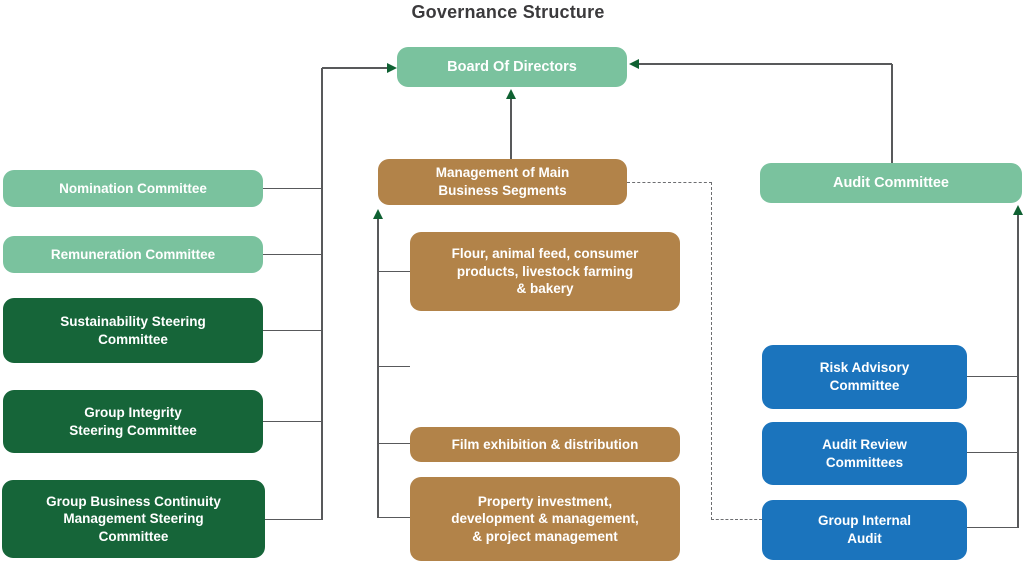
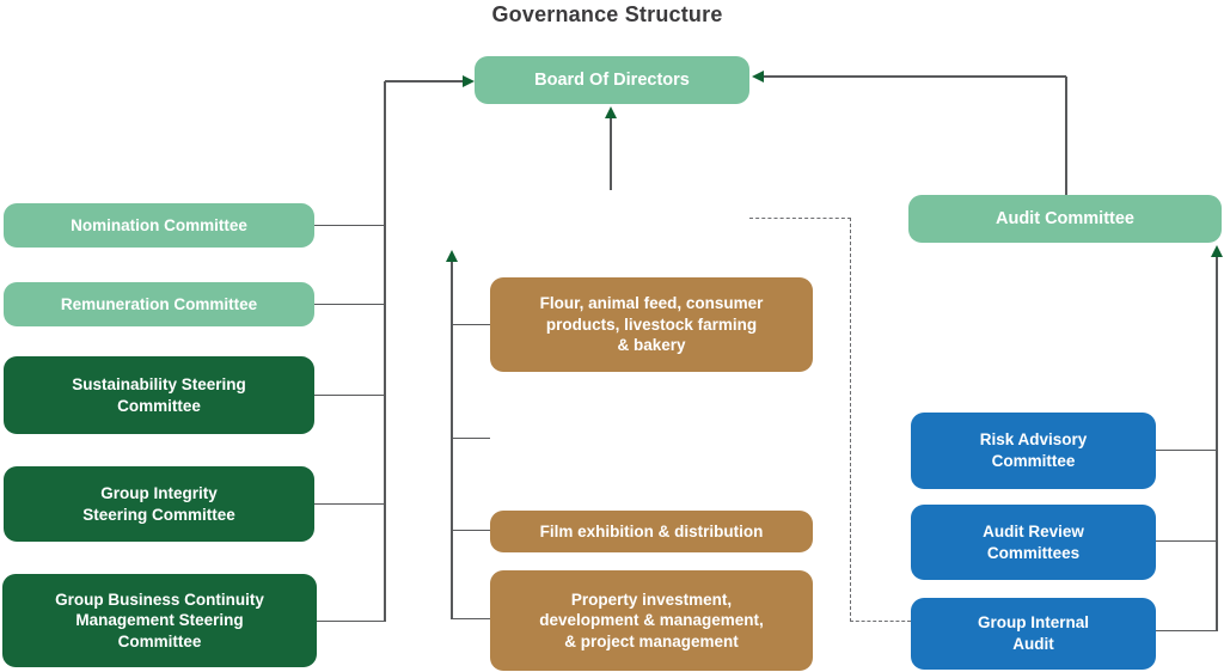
  Governance Structure
  Board Of Directors
  Nomination Committee
  Remuneration Committee
  Sustainability Steering
  Committee
  Group Integrity
  Steering Committee
  Group Business Continuity
  Management Steering
  Committee
- Management of Main
- Business Segments
  Flour, animal feed, consumer
  products, livestock farming
  & bakery
  Film exhibition & distribution
  Property investment,
  development & management,
  & project management
  Audit Committee
  Risk Advisory
  Committee
  Audit Review
  Committees
  Group Internal
  Audit
